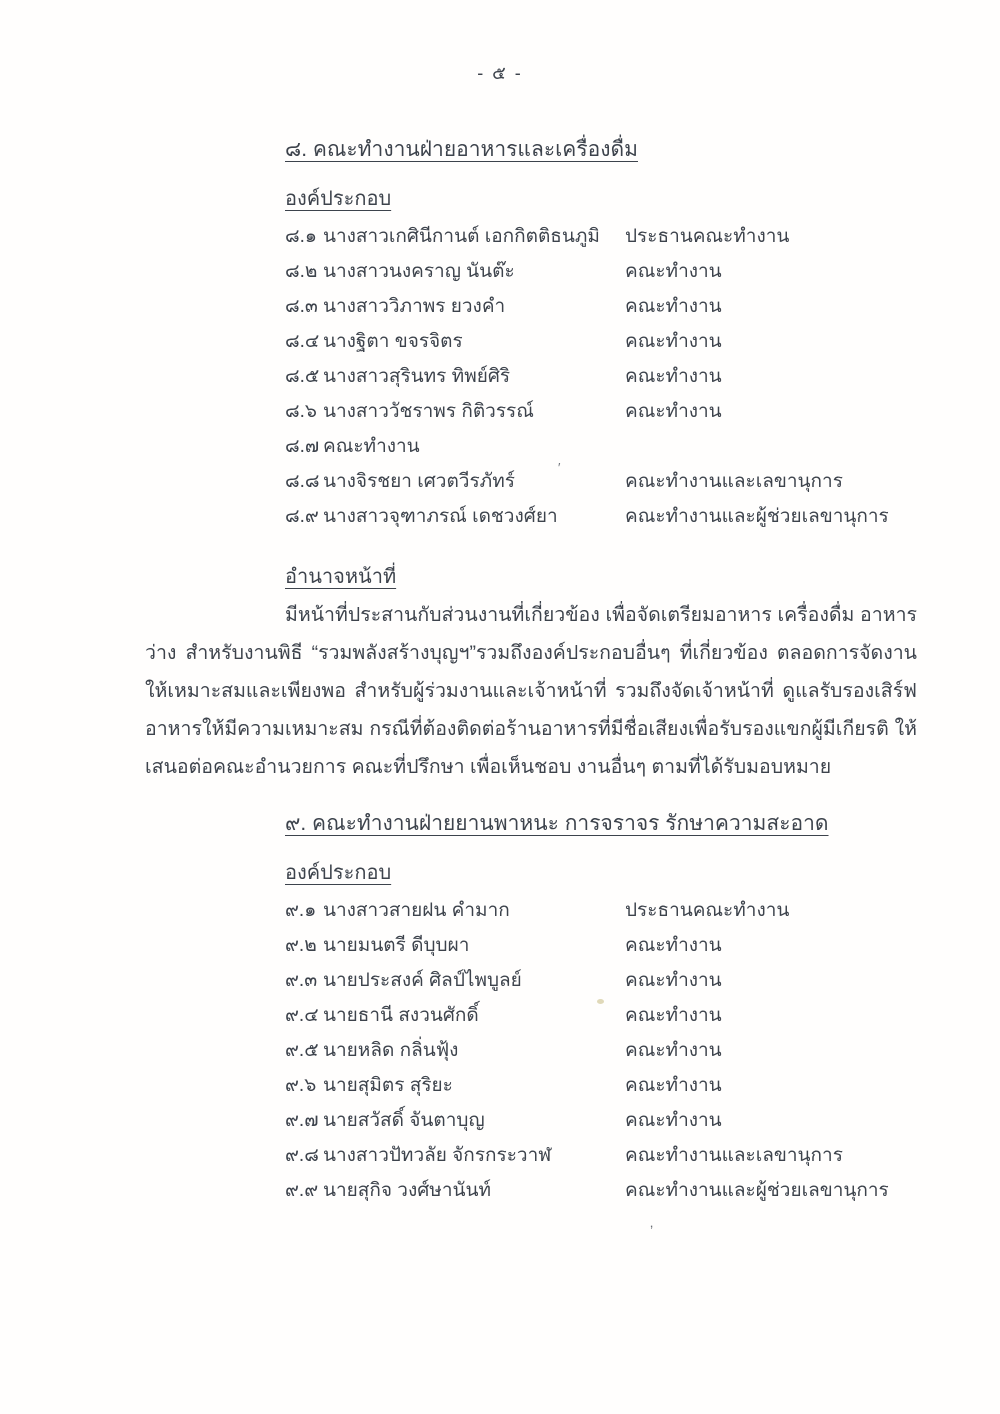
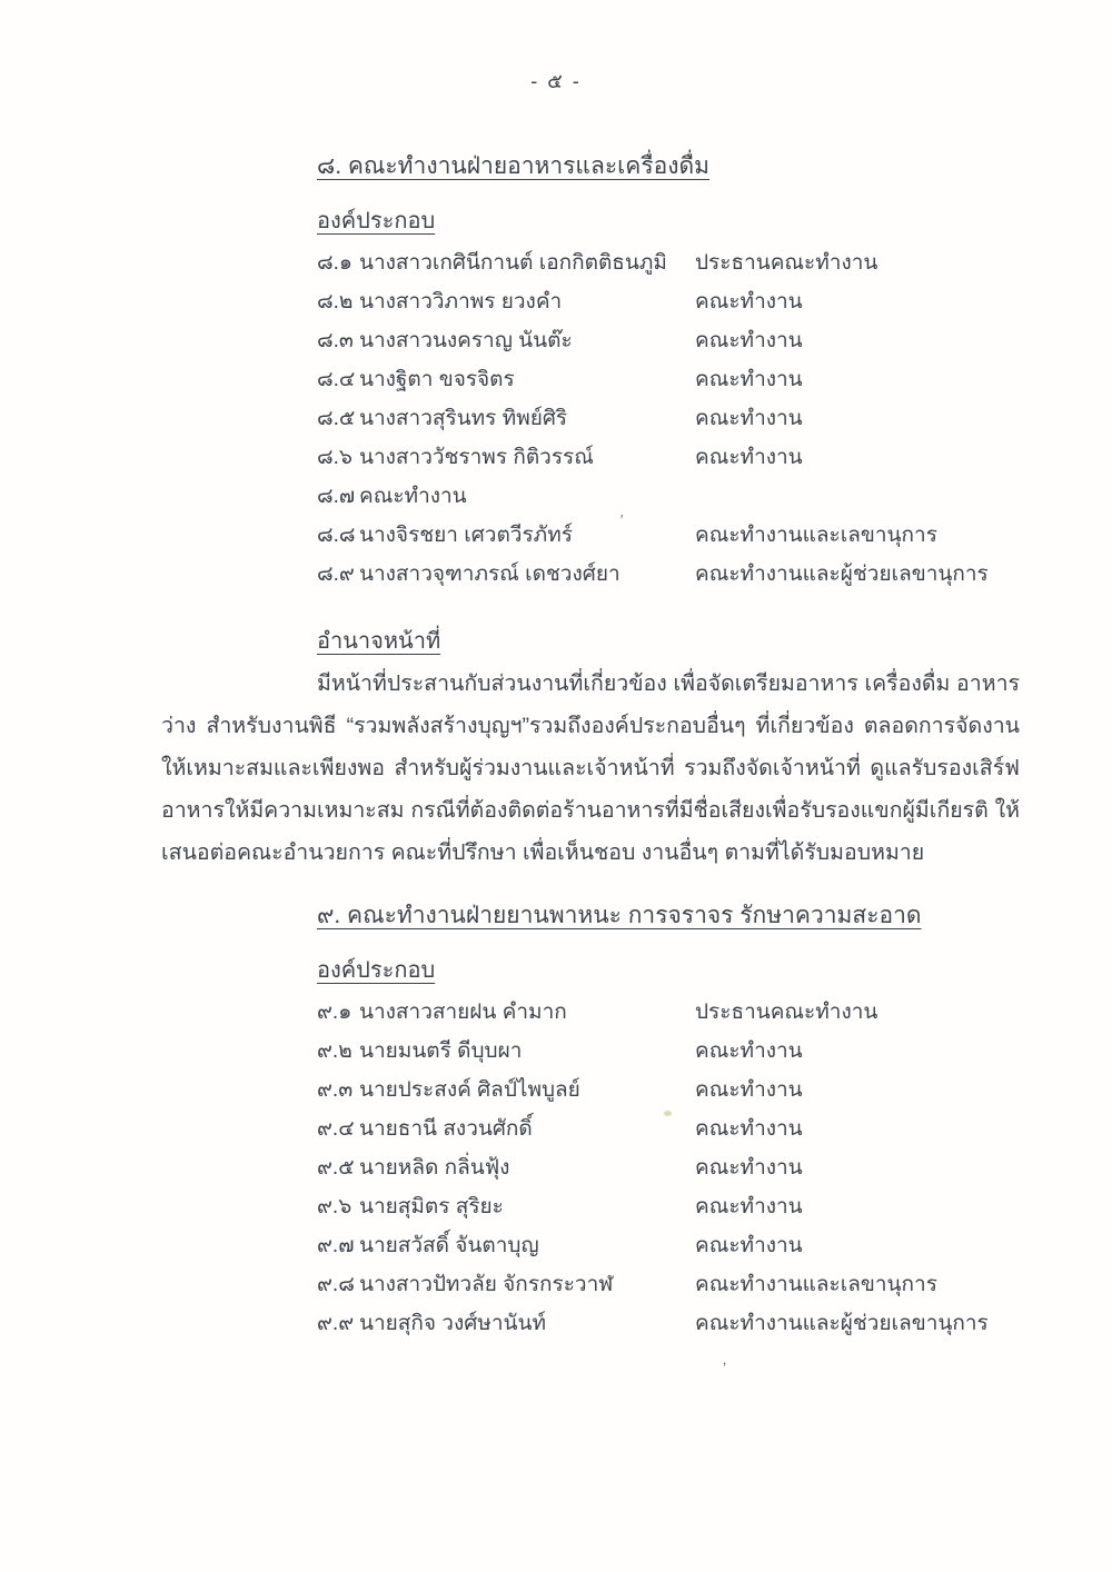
  - ๕ -
  ๘. คณะทำงานฝ่ายอาหารและเครื่องดื่ม
  องค์ประกอบ
  ๘.๑
  นางสาวเกศินีกานต์ เอกกิตติธนภูมิ
  ประธานคณะทำงาน
  ๘.๒
- นางสาวนงคราญ นันต๊ะ
+ นางสาววิภาพร ยวงคำ
  คณะทำงาน
  ๘.๓
- นางสาววิภาพร ยวงคำ
+ นางสาวนงคราญ นันต๊ะ
  คณะทำงาน
  ๘.๔
  นางฐิตา ขจรจิตร
  คณะทำงาน
  ๘.๕
  นางสาวสุรินทร ทิพย์ศิริ
  คณะทำงาน
  ๘.๖
  นางสาววัชราพร กิติวรรณ์
  คณะทำงาน
  ๘.๗
  คณะทำงาน
  ๘.๘
  นางจิรชยา เศวตวีรภัทร์
  คณะทำงานและเลขานุการ
  ๘.๙
  นางสาวจุฑาภรณ์ เดชวงศ์ยา
  คณะทำงานและผู้ช่วยเลขานุการ
  อำนาจหน้าที่
  มีหน้าที่ประสานกับส่วนงานที่เกี่ยวข้อง เพื่อจัดเตรียมอาหาร เครื่องดื่ม อาหารว่าง สำหรับงานพิธี “รวมพลังสร้างบุญฯ”รวมถึงองค์ประกอบอื่นๆ ที่เกี่ยวข้อง ตลอดการจัดงานให้เหมาะสมและเพียงพอ สำหรับผู้ร่วมงานและเจ้าหน้าที่ รวมถึงจัดเจ้าหน้าที่ ดูแลรับรองเสิร์ฟอาหารให้มีความเหมาะสม กรณีที่ต้องติดต่อร้านอาหารที่มีชื่อเสียงเพื่อรับรองแขกผู้มีเกียรติ ให้เสนอต่อคณะอำนวยการ คณะที่ปรึกษา เพื่อเห็นชอบ งานอื่นๆ ตามที่ได้รับมอบหมาย
  ๙. คณะทำงานฝ่ายยานพาหนะ การจราจร รักษาความสะอาด
  องค์ประกอบ
  ๙.๑
  นางสาวสายฝน คำมาก
  ประธานคณะทำงาน
  ๙.๒
  นายมนตรี ดีบุบผา
  คณะทำงาน
  ๙.๓
  นายประสงค์ ศิลป์ไพบูลย์
  คณะทำงาน
  ๙.๔
  นายธานี สงวนศักดิ์
  คณะทำงาน
  ๙.๕
  นายหลิด กลิ่นฟุ้ง
  คณะทำงาน
  ๙.๖
  นายสุมิตร สุริยะ
  คณะทำงาน
  ๙.๗
  นายสวัสดิ์ จันตาบุญ
  คณะทำงาน
  ๙.๘
  นางสาวปัทวลัย จักรกระวาฬ
  คณะทำงานและเลขานุการ
  ๙.๙
  นายสุกิจ วงศ์ษานันท์
  คณะทำงานและผู้ช่วยเลขานุการ
  ′
  ‚
